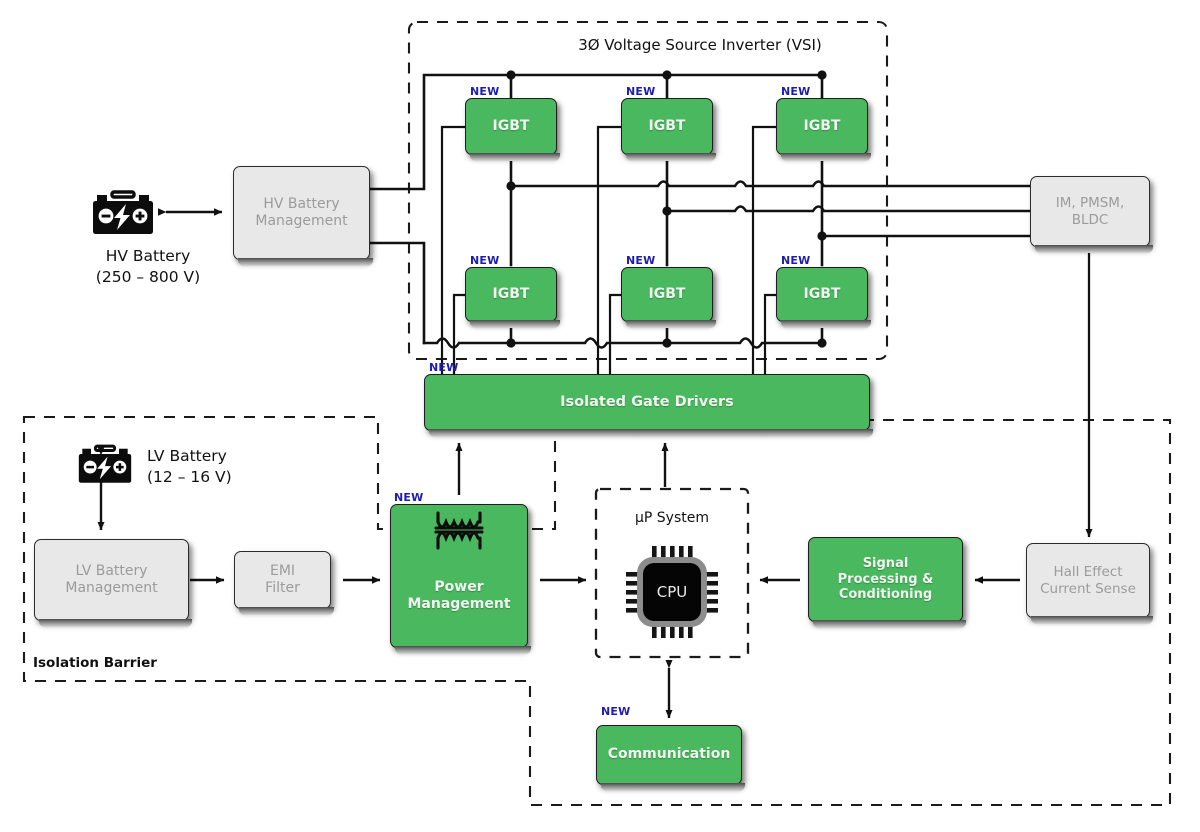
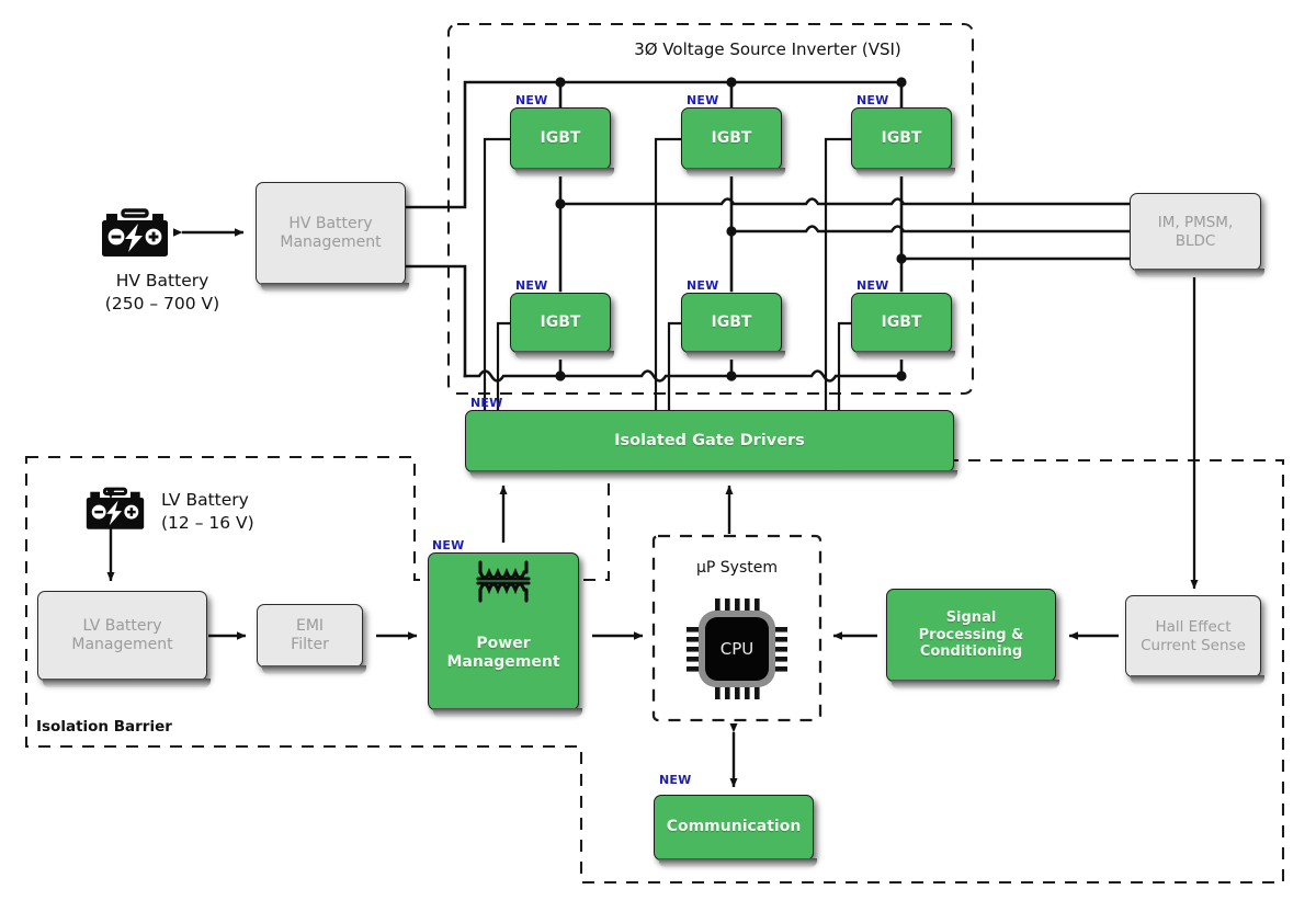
  3Ø Voltage Source Inverter (VSI)
  Isolation Barrier
  µP System
  HV Battery
- (250 – 800 V)
+ (250 – 700 V)
  LV Battery
  (12 – 16 V)
  NEW
  NEW
  NEW
  NEW
  NEW
  NEW
  NEW
  NEW
  NEW
  HV Battery
  Management
  IGBT
  IGBT
  IGBT
  IGBT
  IGBT
  IGBT
  IM, PMSM,
  BLDC
  Isolated Gate Drivers
  LV Battery
  Management
  EMI
  Filter
  Power
  Management
  Signal
  Processing &
  Conditioning
  Hall Effect
  Current Sense
  Communication
  CPU
